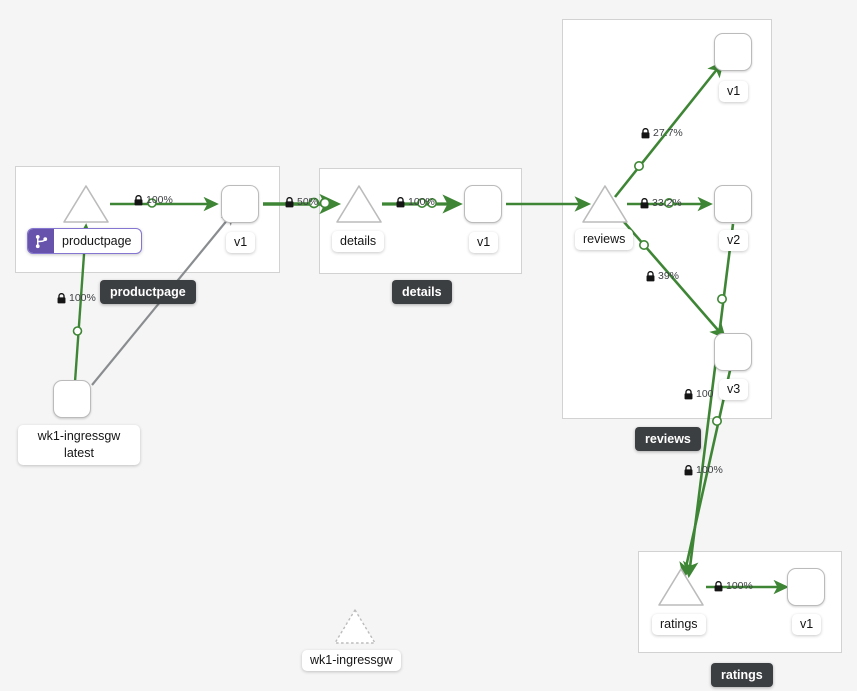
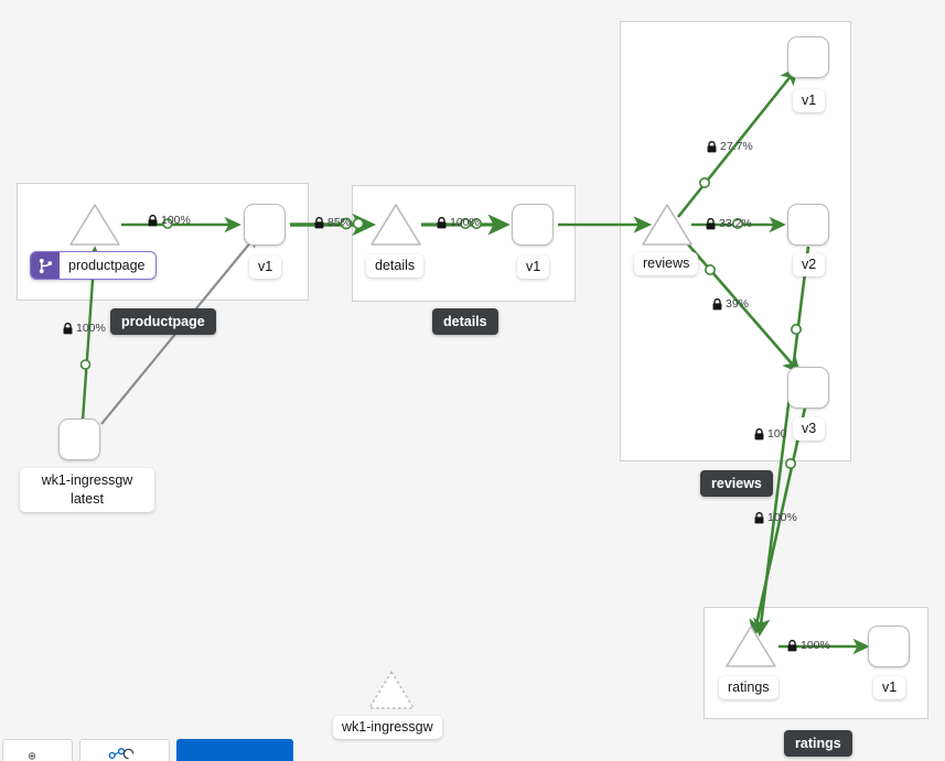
  productpage
  v1
  details
  v1
  reviews
  v1
  v2
  v3
  ratings
  v1
  wk1-ingressgw
  latest
  wk1-ingressgw
  100%
  100%
- 50%
+ 85%
  100%
  27.7%
  33.2%
  39%
  100
  100%
  100%
  productpage
  details
  reviews
  ratings
+ ⊕
